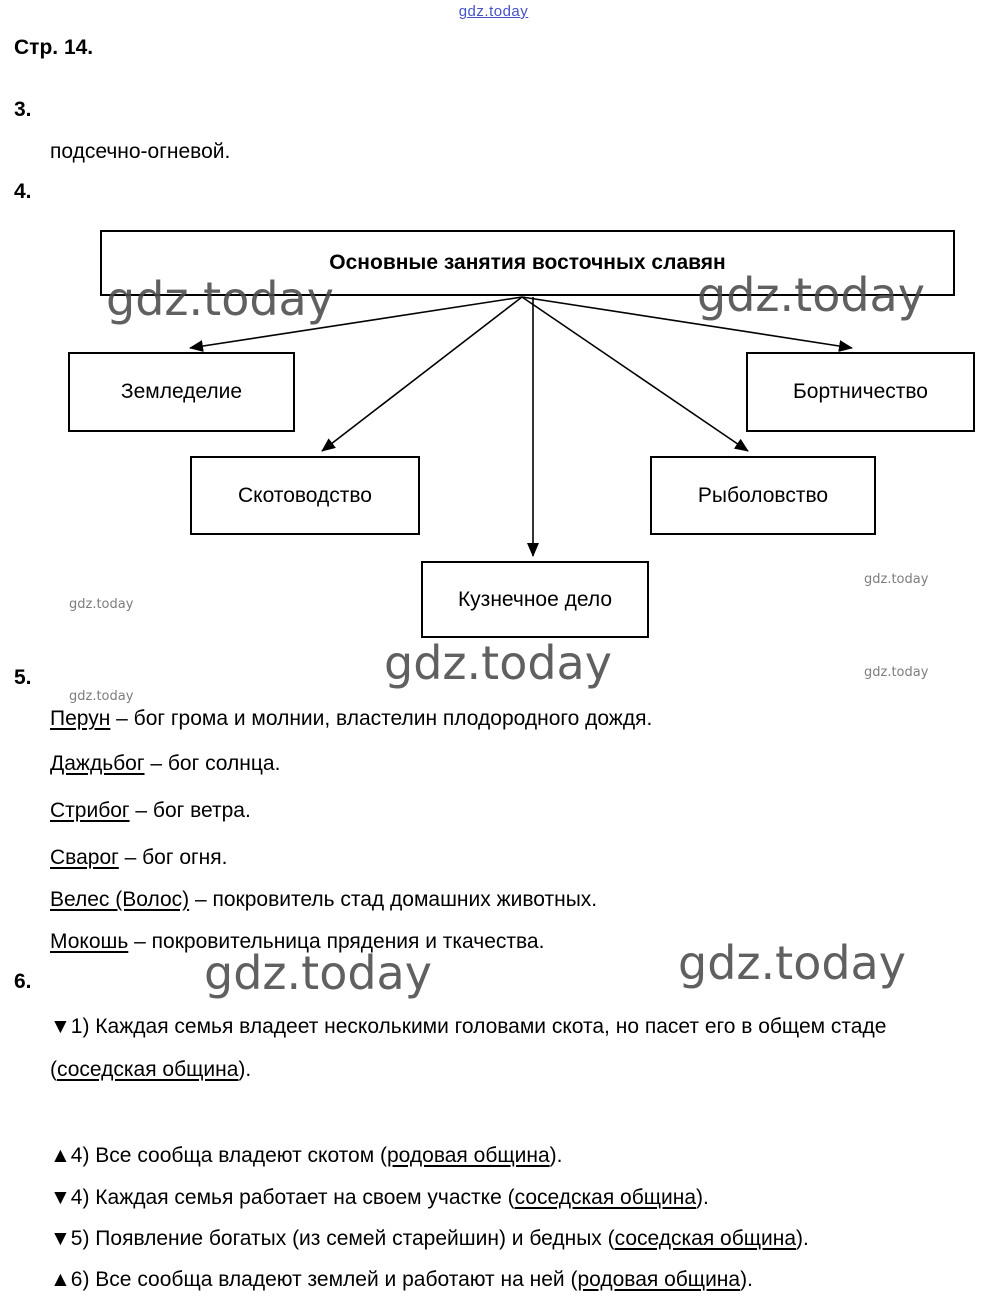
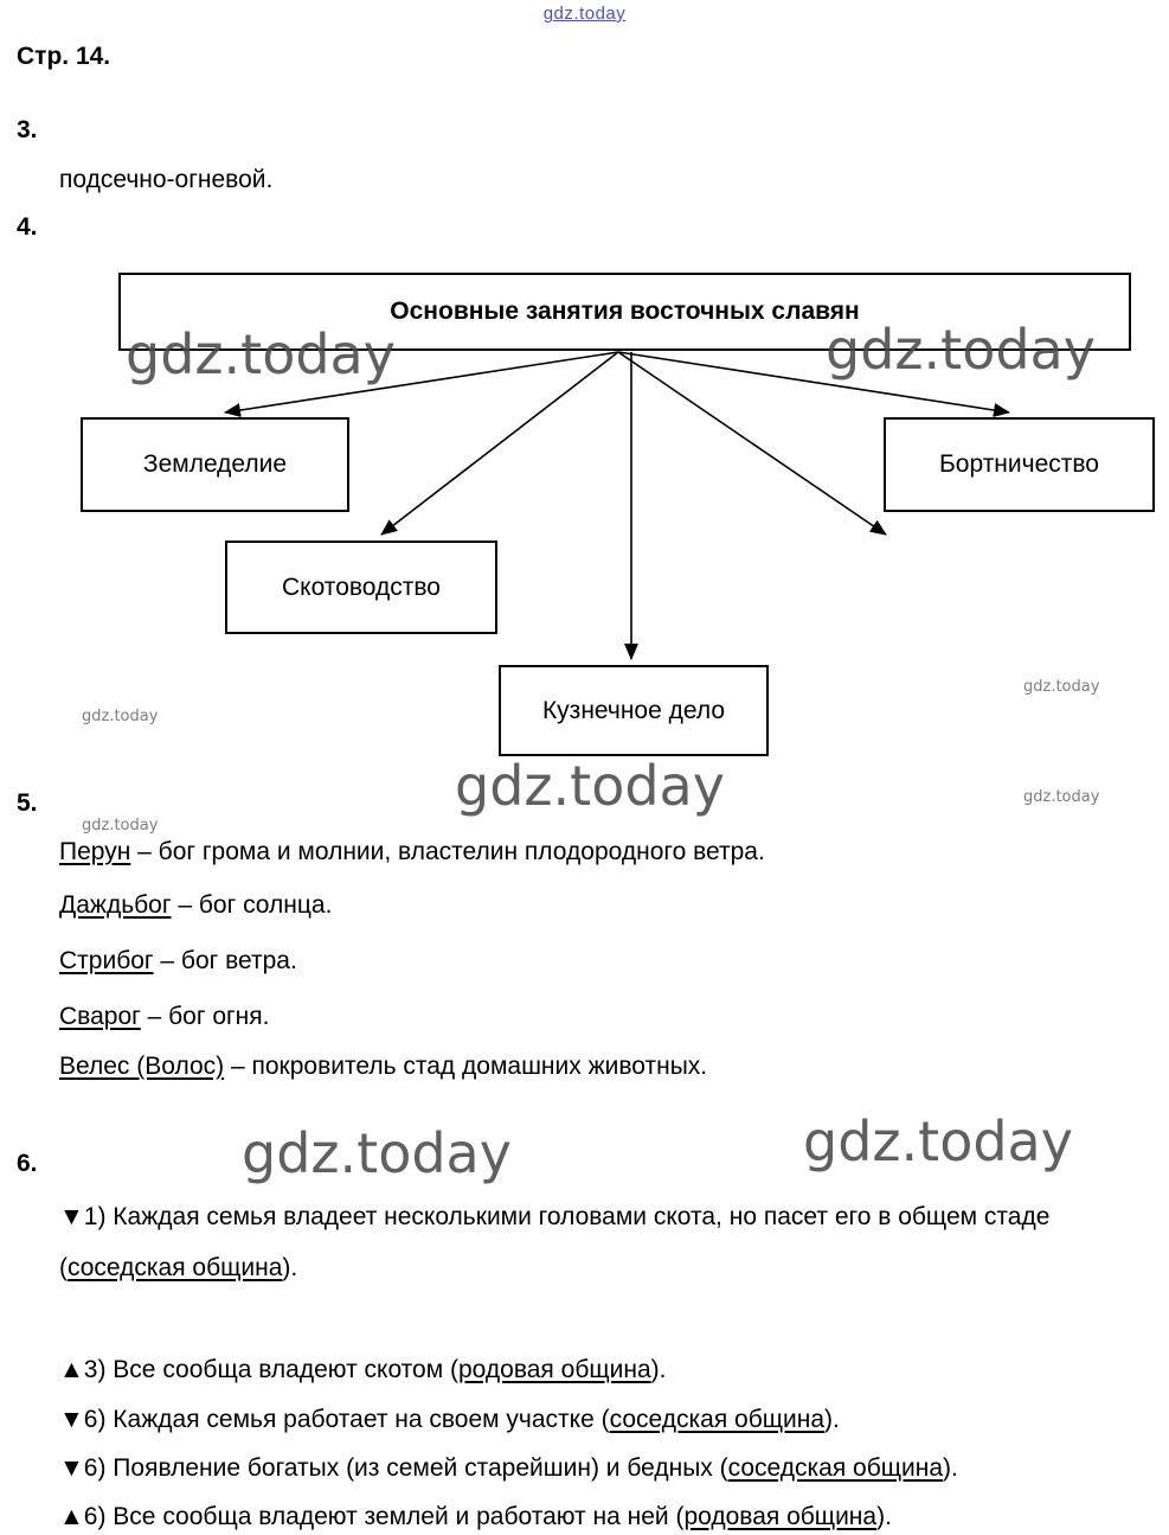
  gdz.today
  Стр. 14.
  3.
  подсечно-огневой.
  4.
  Основные занятия восточных славян
  Земледелие
  Бортничество
  Скотоводство
- Рыболовство
  Кузнечное дело
  5.
- Перун – бог грома и молнии, властелин плодородного дождя.
+ Перун – бог грома и молнии, властелин плодородного ветра.
  Даждьбог – бог солнца.
  Стрибог – бог ветра.
  Сварог – бог огня.
  Велес (Волос) – покровитель стад домашних животных.
- Мокошь – покровительница прядения и ткачества.
  6.
  ▼1) Каждая семья владеет несколькими головами скота, но пасет его в общем стаде (соседская община).
- ▲4) Все сообща владеют скотом (родовая община).
+ ▲3) Все сообща владеют скотом (родовая община).
- ▼4) Каждая семья работает на своем участке (соседская община).
+ ▼6) Каждая семья работает на своем участке (соседская община).
- ▼5) Появление богатых (из семей старейшин) и бедных (соседская община).
+ ▼6) Появление богатых (из семей старейшин) и бедных (соседская община).
  ▲6) Все сообща владеют землей и работают на ней (родовая община).
  gdz.today
  gdz.today
  gdz.today
  gdz.today
  gdz.today
  gdz.today
  gdz.today
  gdz.today
  gdz.today
